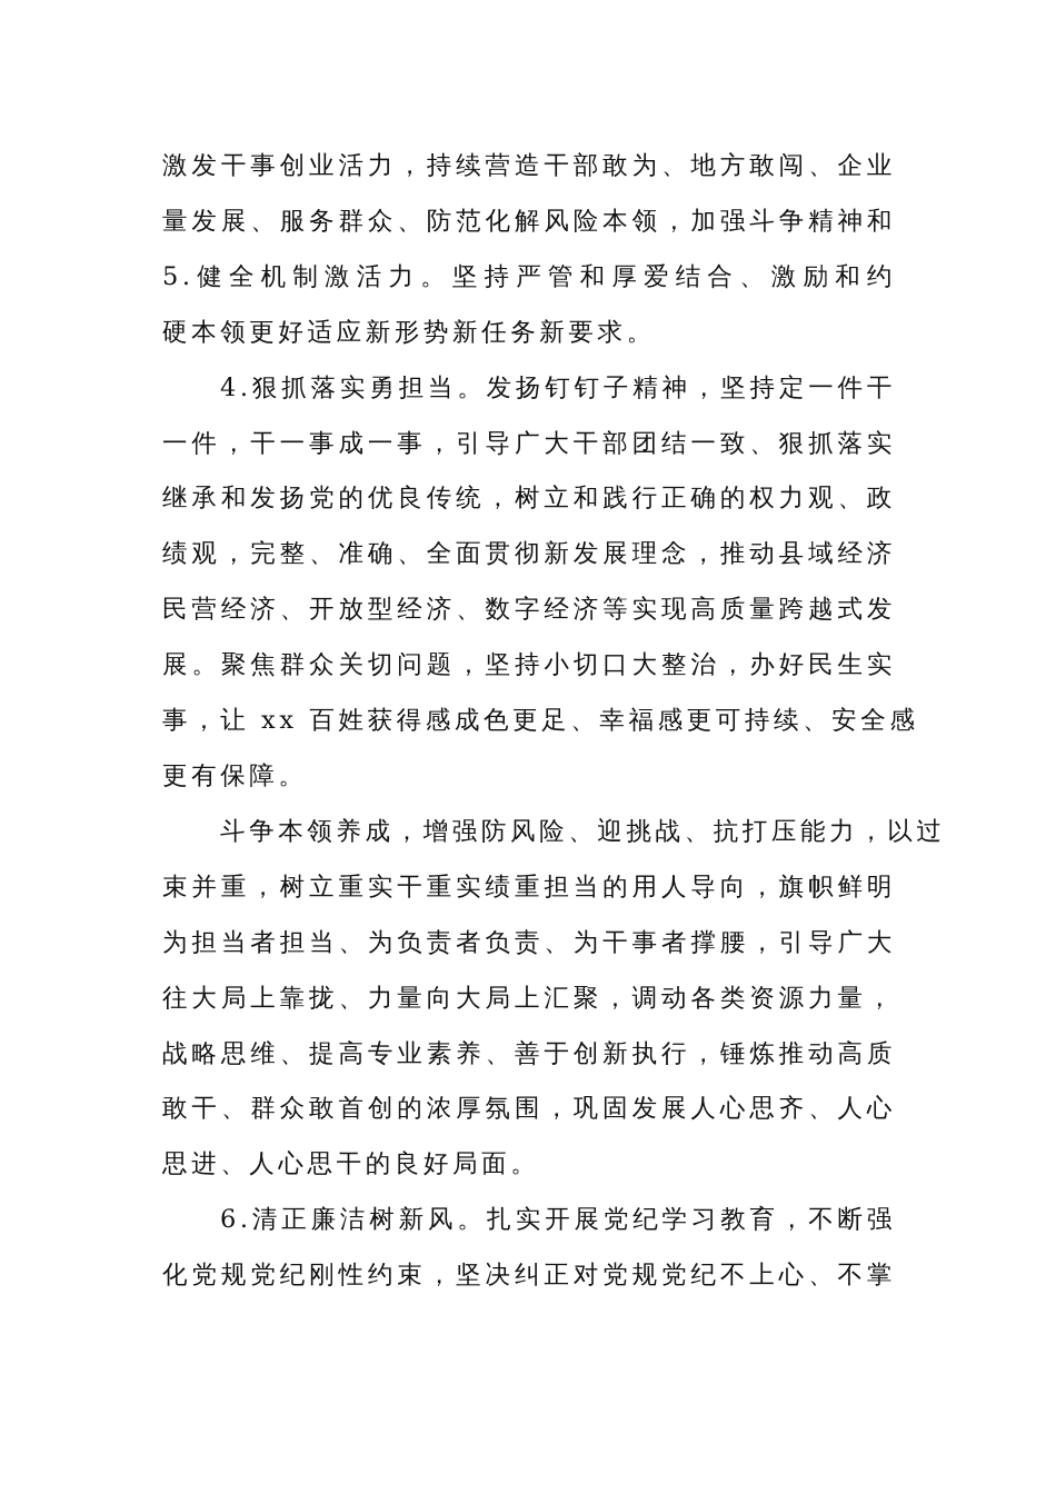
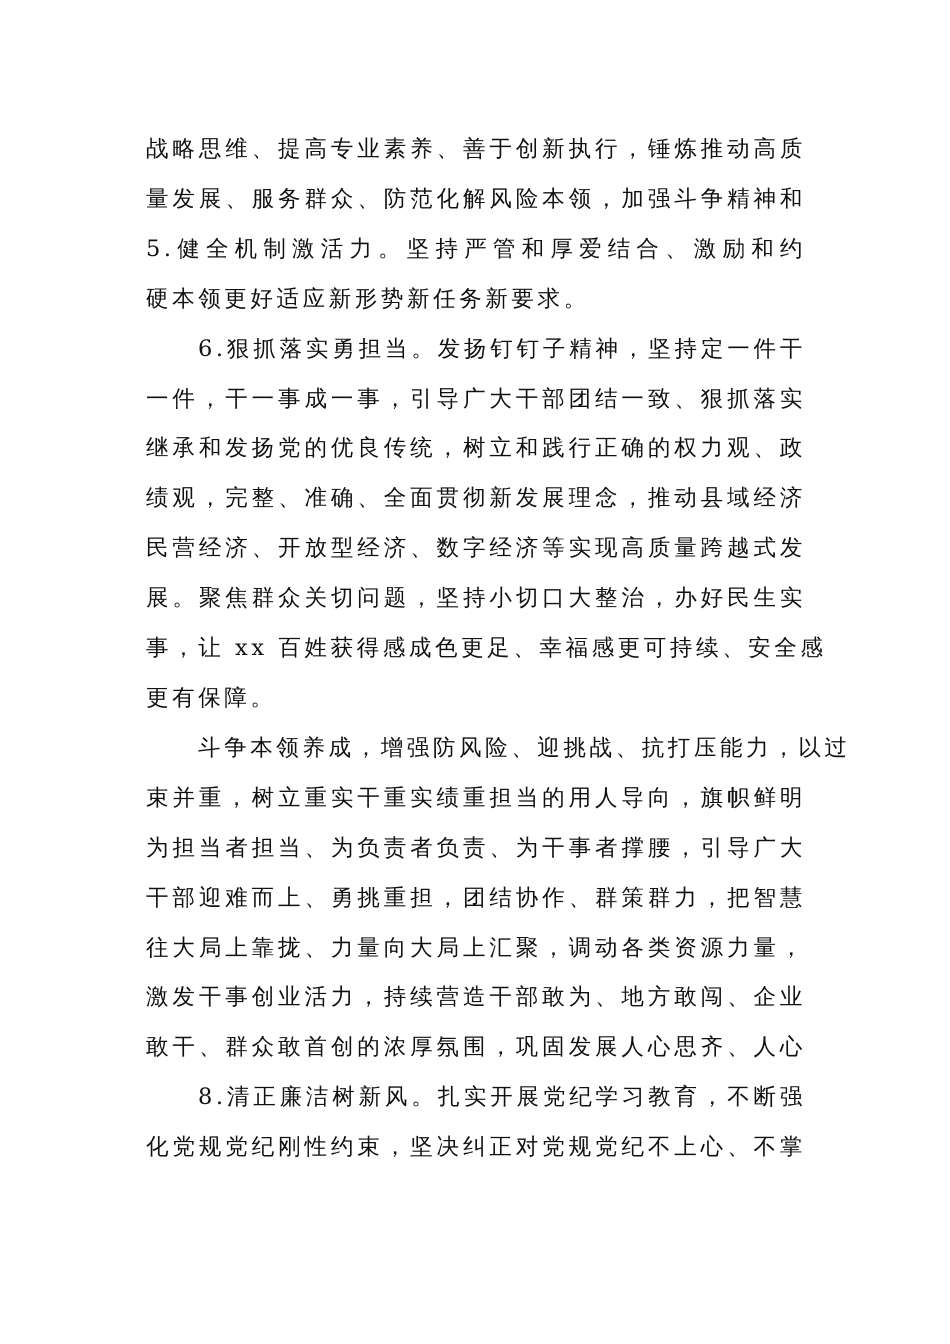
- 激发干事创业活力，持续营造干部敢为、地方敢闯、企业
+ 战略思维、提高专业素养、善于创新执行，锤炼推动高质
  量发展、服务群众、防范化解风险本领，加强斗争精神和
  5.健全机制激活力。坚持严管和厚爱结合、激励和约
  硬本领更好适应新形势新任务新要求。
- 4.狠抓落实勇担当。发扬钉钉子精神，坚持定一件干
+ 6.狠抓落实勇担当。发扬钉钉子精神，坚持定一件干
  一件，干一事成一事，引导广大干部团结一致、狠抓落实
  继承和发扬党的优良传统，树立和践行正确的权力观、政
  绩观，完整、准确、全面贯彻新发展理念，推动县域经济
  民营经济、开放型经济、数字经济等实现高质量跨越式发
  展。聚焦群众关切问题，坚持小切口大整治，办好民生实
  事，让 xx 百姓获得感成色更足、幸福感更可持续、安全感
  更有保障。
  斗争本领养成，增强防风险、迎挑战、抗打压能力，以过
  束并重，树立重实干重实绩重担当的用人导向，旗帜鲜明
  为担当者担当、为负责者负责、为干事者撑腰，引导广大
+ 干部迎难而上、勇挑重担，团结协作、群策群力，把智慧
  往大局上靠拢、力量向大局上汇聚，调动各类资源力量，
- 战略思维、提高专业素养、善于创新执行，锤炼推动高质
+ 激发干事创业活力，持续营造干部敢为、地方敢闯、企业
  敢干、群众敢首创的浓厚氛围，巩固发展人心思齐、人心
- 思进、人心思干的良好局面。
- 6.清正廉洁树新风。扎实开展党纪学习教育，不断强
+ 8.清正廉洁树新风。扎实开展党纪学习教育，不断强
  化党规党纪刚性约束，坚决纠正对党规党纪不上心、不掌
